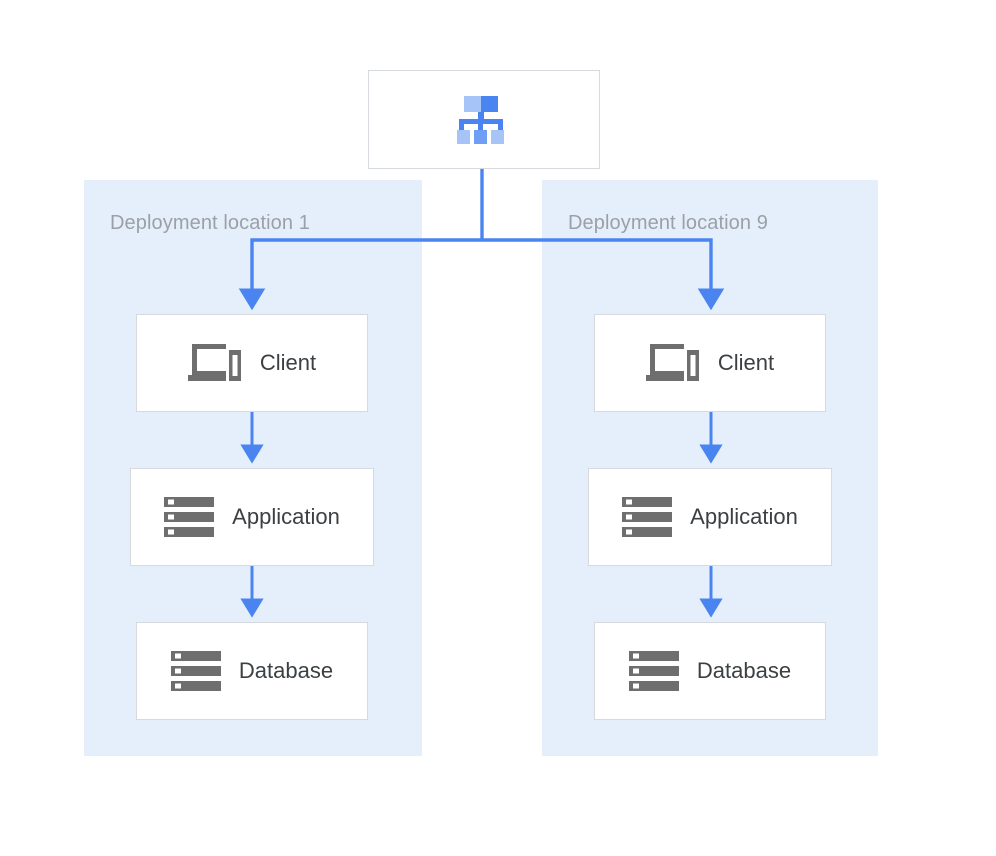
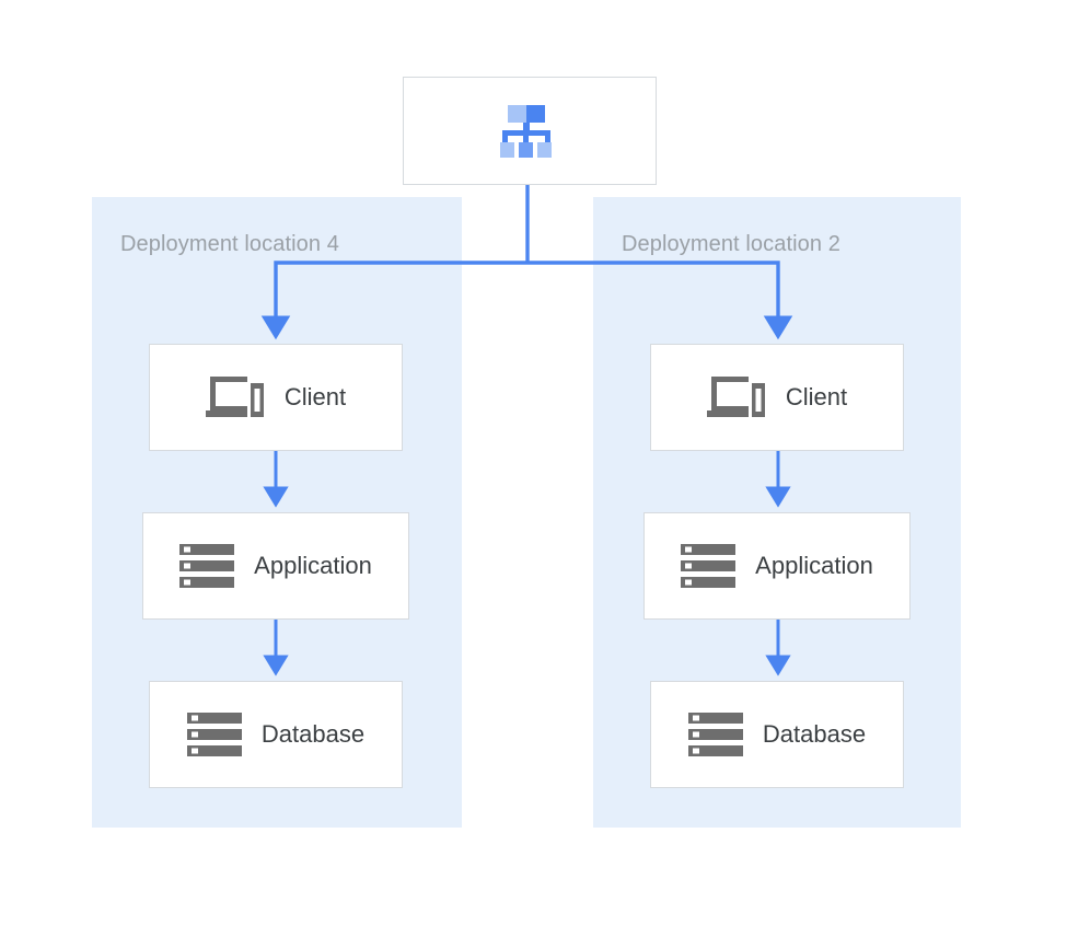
- Deployment location 1
+ Deployment location 4
- Deployment location 9
+ Deployment location 2
  Client
  Application
  Database
  Client
  Application
  Database
